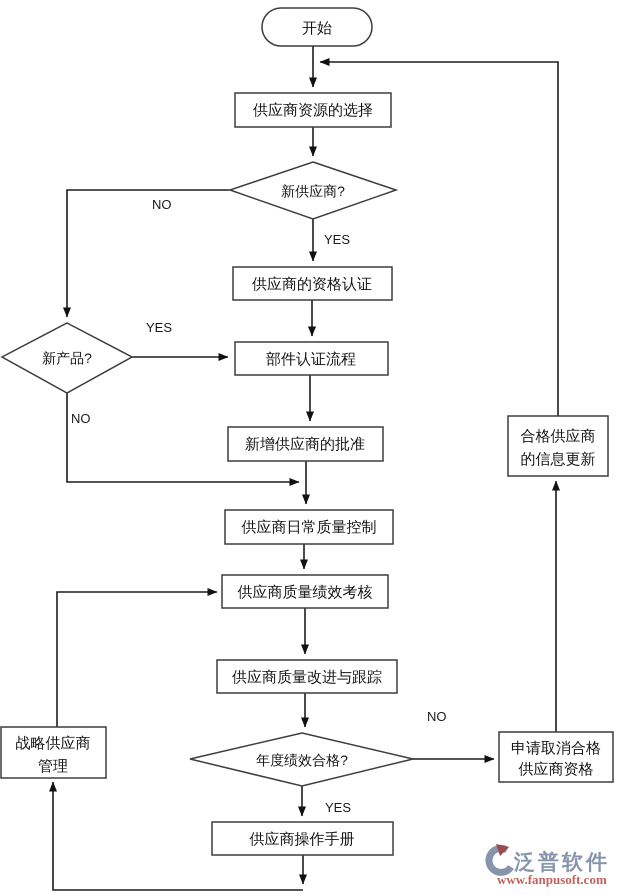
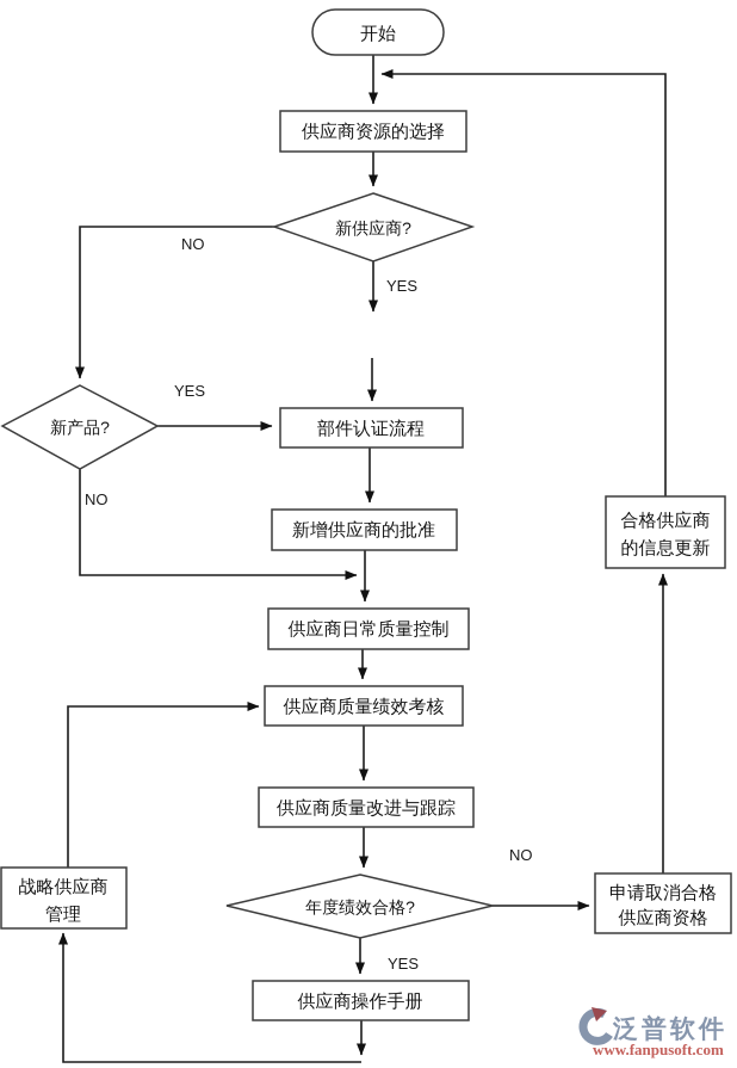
  NO
  YES
  YES
  NO
  NO
  YES
  开始
  供应商资源的选择
  新供应商?
- 供应商的资格认证
  新产品?
  部件认证流程
  新增供应商的批准
  供应商日常质量控制
  供应商质量绩效考核
  供应商质量改进与跟踪
  年度绩效合格?
  供应商操作手册
  申请取消合格
  供应商资格
  合格供应商
  的信息更新
  战略供应商
  管理
  泛普软件
  www.fanpusoft.com
